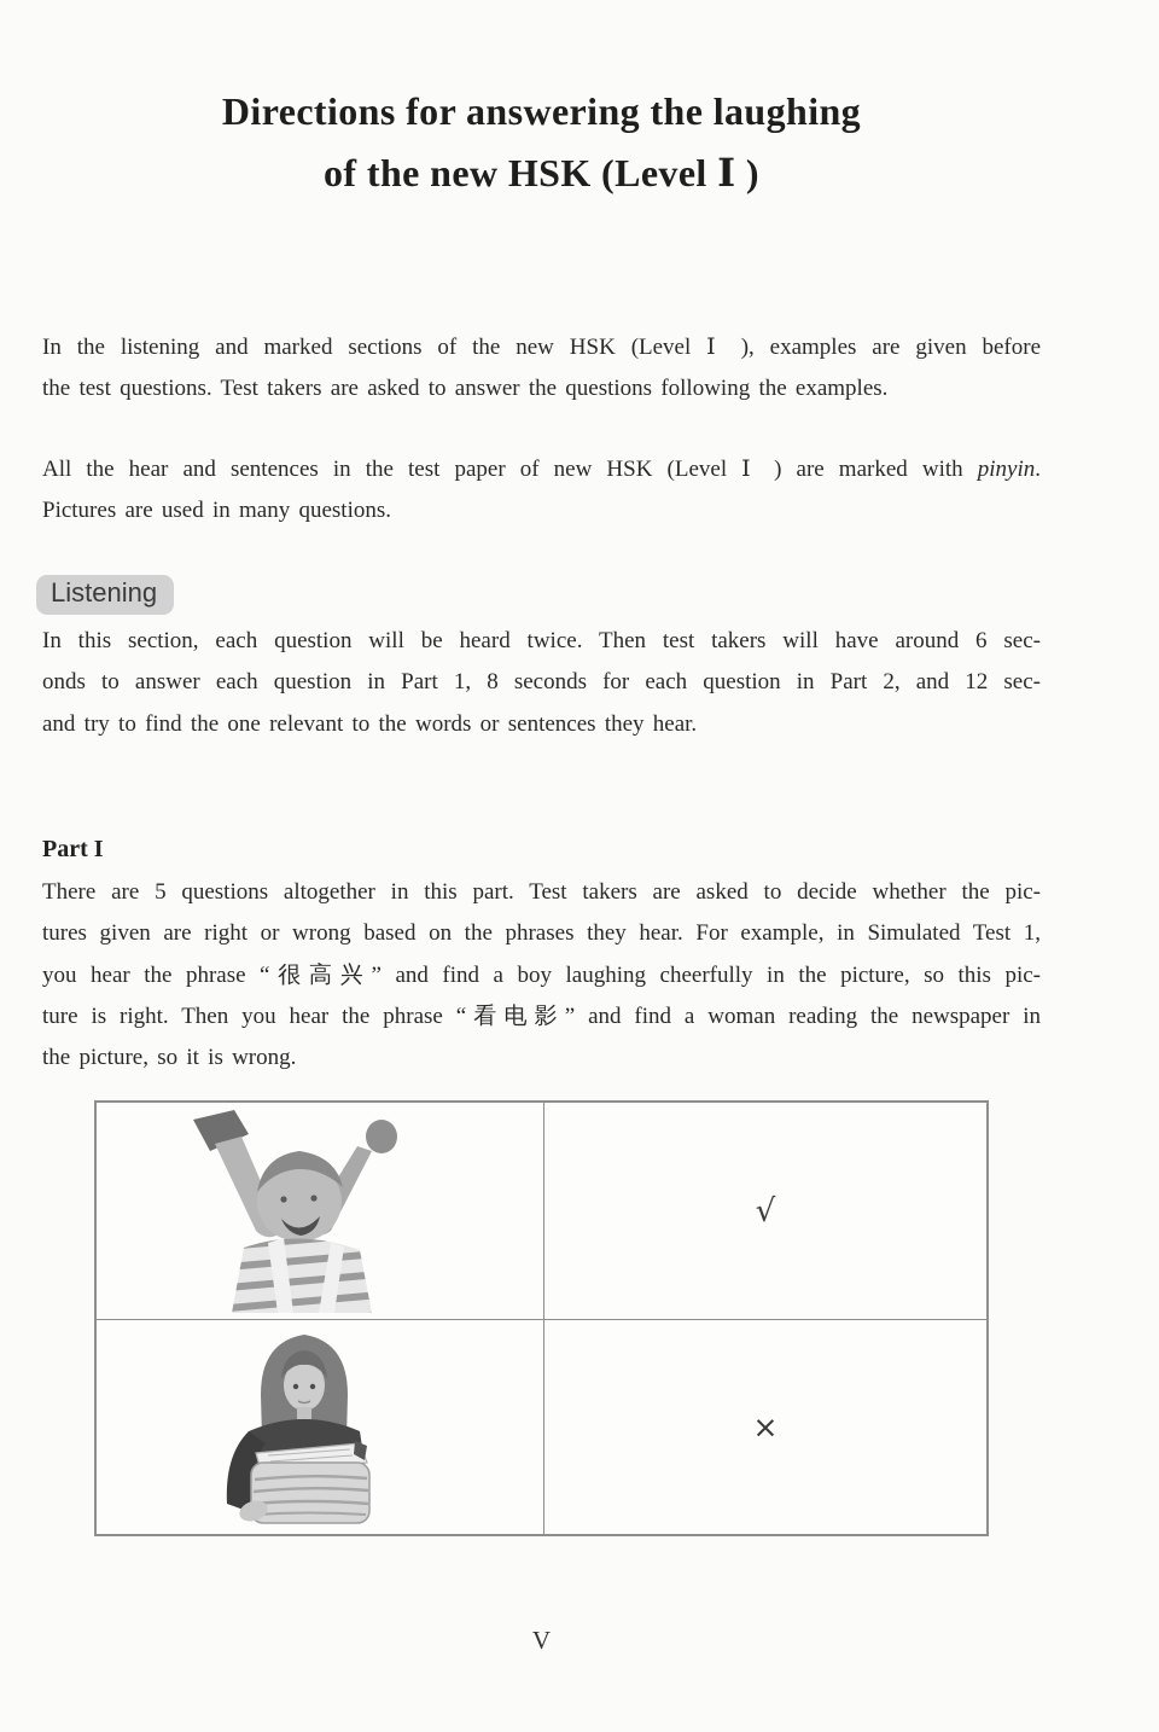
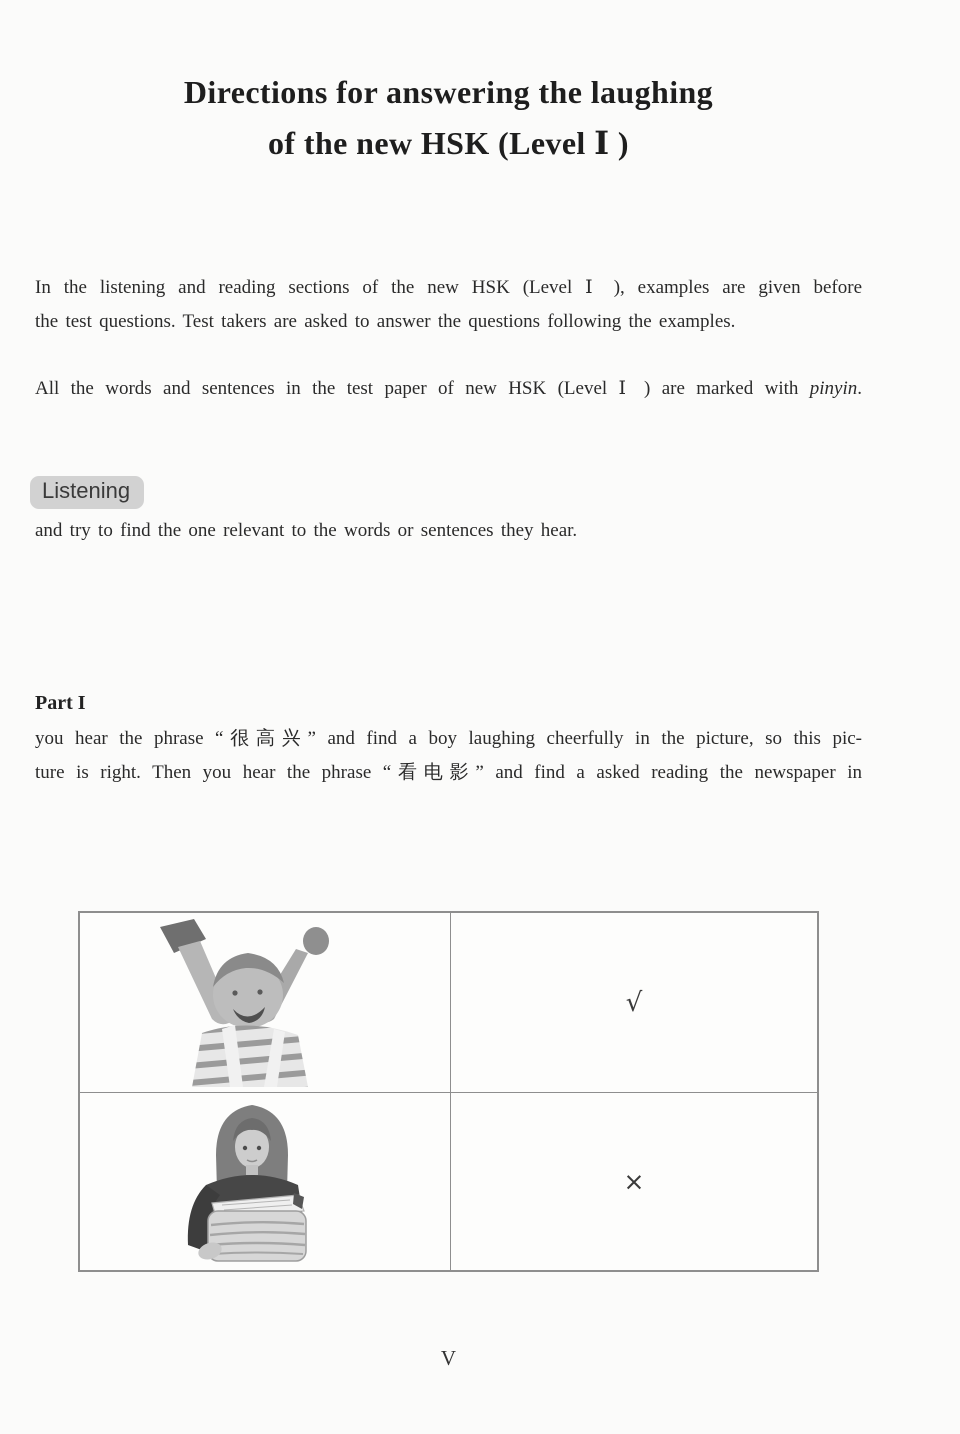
  Directions for answering the laughing
  of the new HSK (Level Ⅰ )
- In the listening and marked sections of the new HSK (Level Ⅰ ), examples are given before
+ In the listening and reading sections of the new HSK (Level Ⅰ ), examples are given before
  the test questions. Test takers are asked to answer the questions following the examples.
- All the hear and sentences in the test paper of new HSK (Level Ⅰ ) are marked with pinyin.
+ All the words and sentences in the test paper of new HSK (Level Ⅰ ) are marked with pinyin.
- Pictures are used in many questions.
  Listening
- In this section, each question will be heard twice. Then test takers will have around 6 sec-
- onds to answer each question in Part 1, 8 seconds for each question in Part 2, and 12 sec-
  and try to find the one relevant to the words or sentences they hear.
  Part I
- There are 5 questions altogether in this part. Test takers are asked to decide whether the pic-
- tures given are right or wrong based on the phrases they hear. For example, in Simulated Test 1,
  you hear the phrase “很高兴” and find a boy laughing cheerfully in the picture, so this pic-
- ture is right. Then you hear the phrase “看电影” and find a woman reading the newspaper in
+ ture is right. Then you hear the phrase “看电影” and find a asked reading the newspaper in
- the picture, so it is wrong.
  √
  ×
  V
